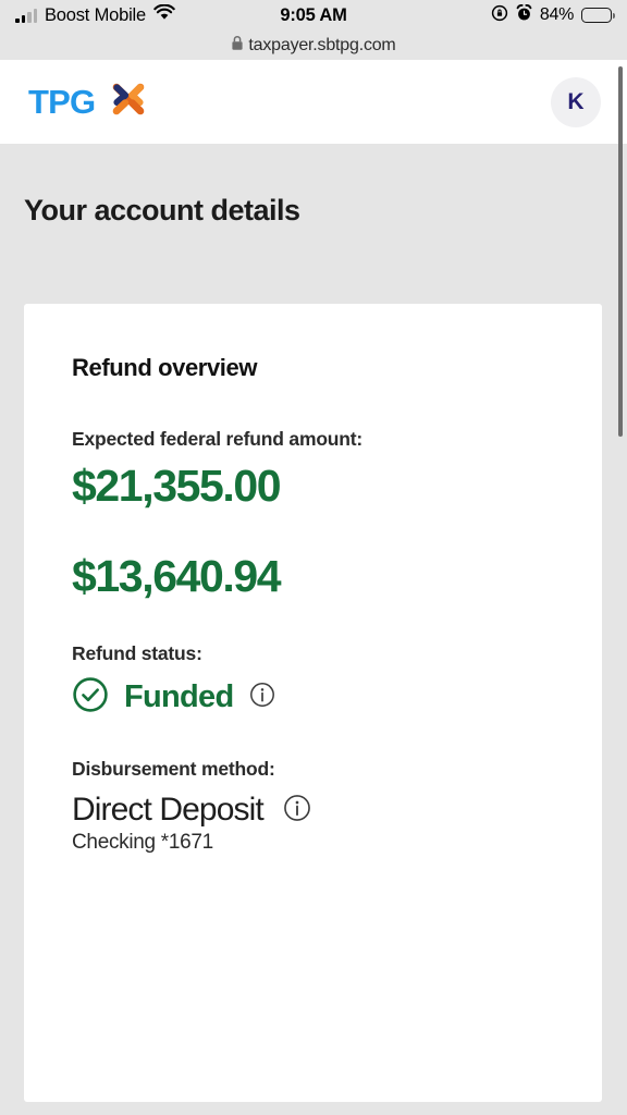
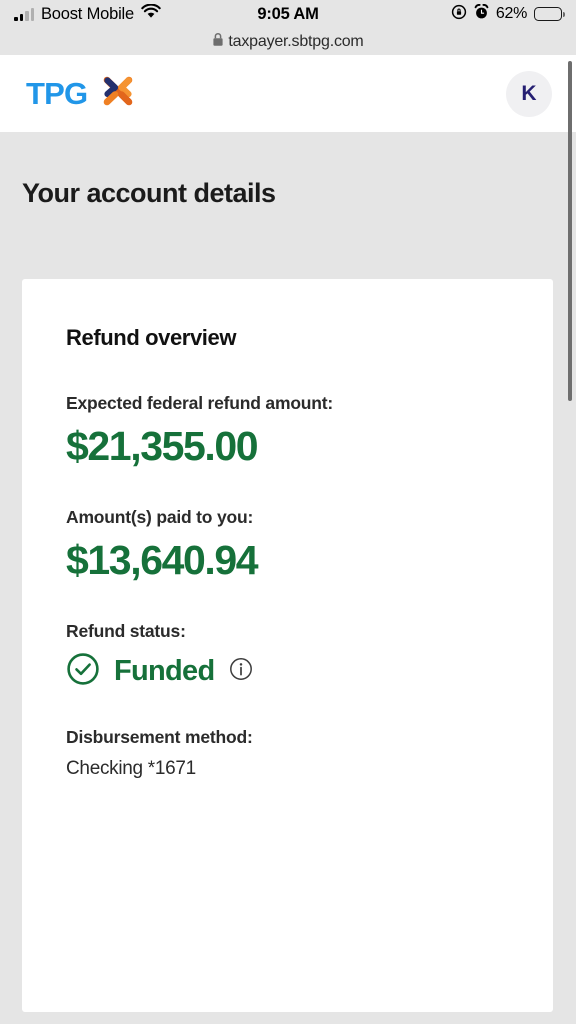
  Boost Mobile
  9:05 AM
- 84%
+ 62%
  taxpayer.sbtpg.com
  TPG
  K
  Your account details
  Refund overview
  Expected federal refund amount:
  $21,355.00
+ Amount(s) paid to you:
  $13,640.94
  Refund status:
  Funded
  Disbursement method:
- Direct Deposit
  Checking *1671
